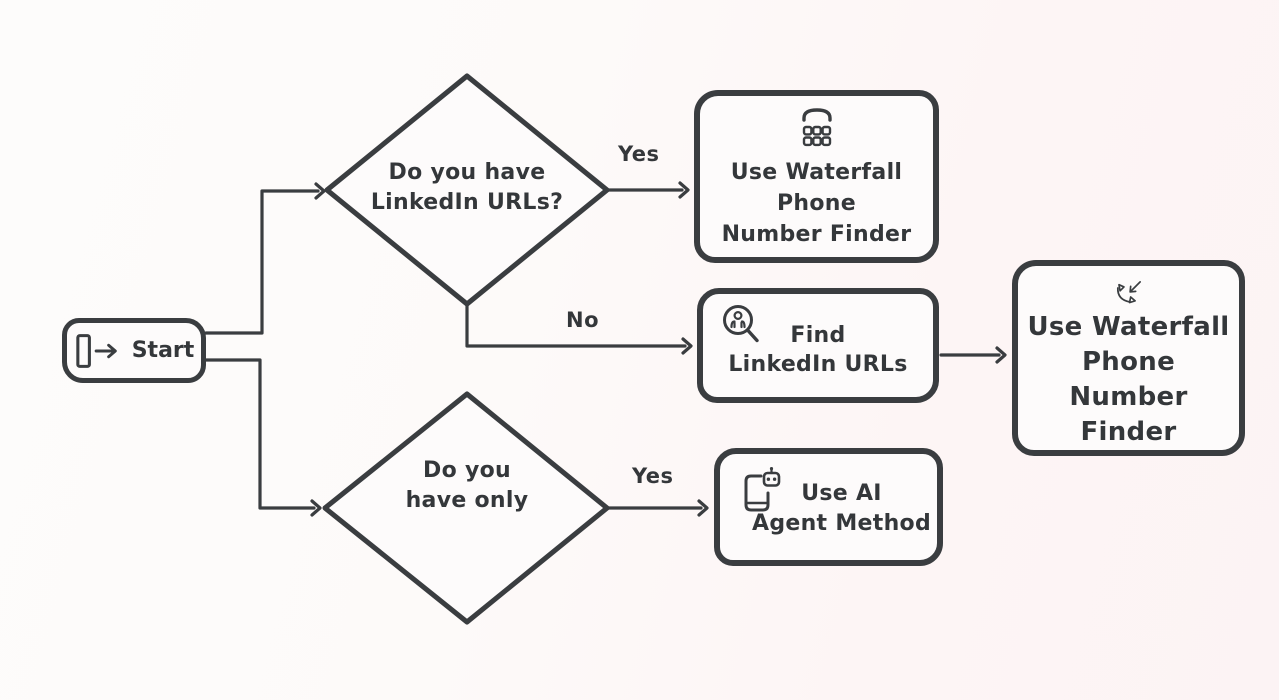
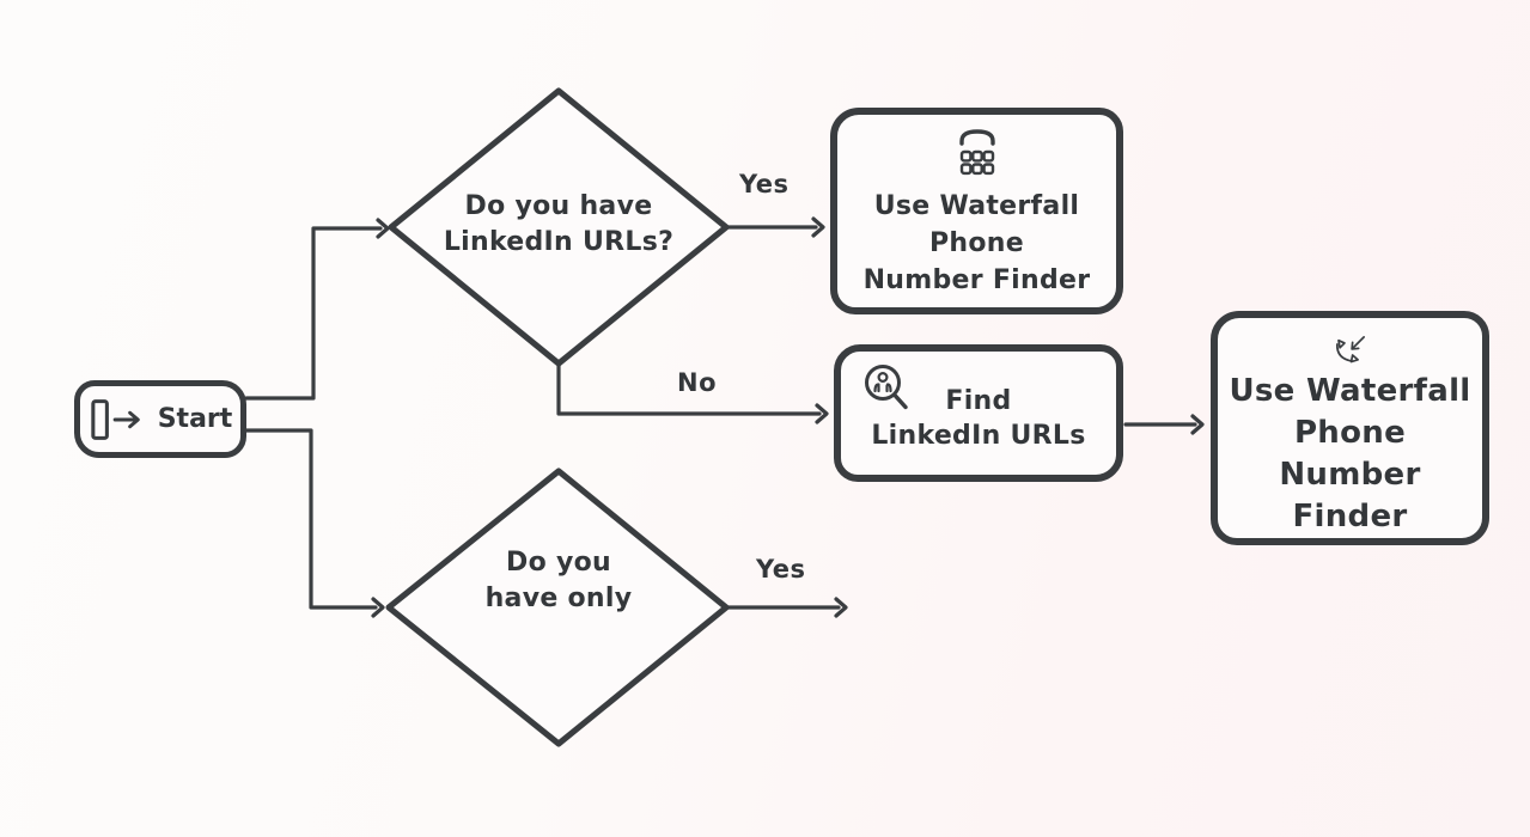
  Start
  Do you have
  LinkedIn URLs?
  Do you
  have only
  Yes
  No
  Yes
  Use Waterfall
  Phone
  Number Finder
  Find
  LinkedIn URLs
  Use Waterfall
  Phone
  Number Finder
- Use AI
- Agent Method
